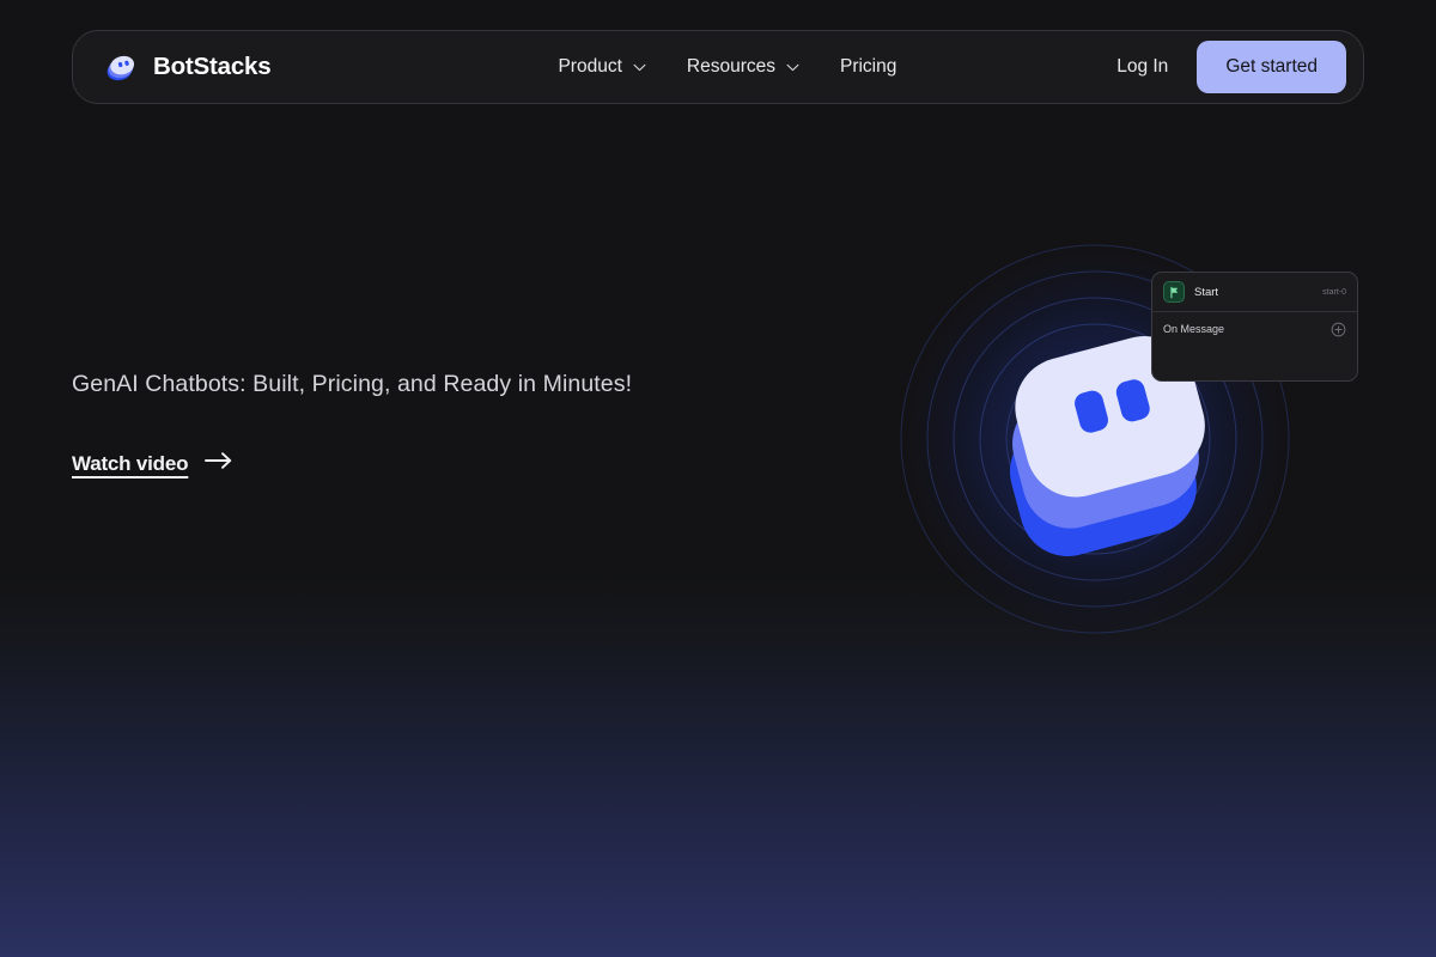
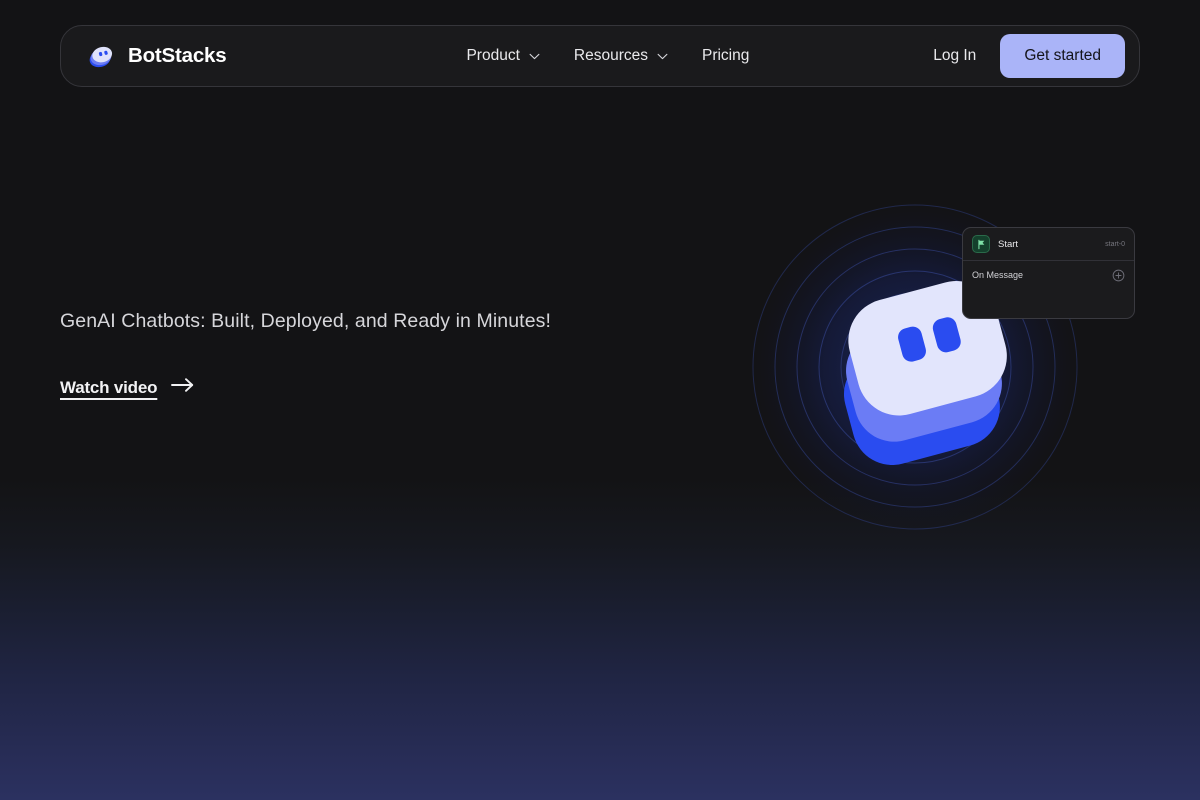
  BotStacks
  Product
  Resources
  Pricing
  Log In
  Get started
- GenAI Chatbots: Built, Pricing, and Ready in Minutes!
+ GenAI Chatbots: Built, Deployed, and Ready in Minutes!
  Watch video
  Start
  On Message
